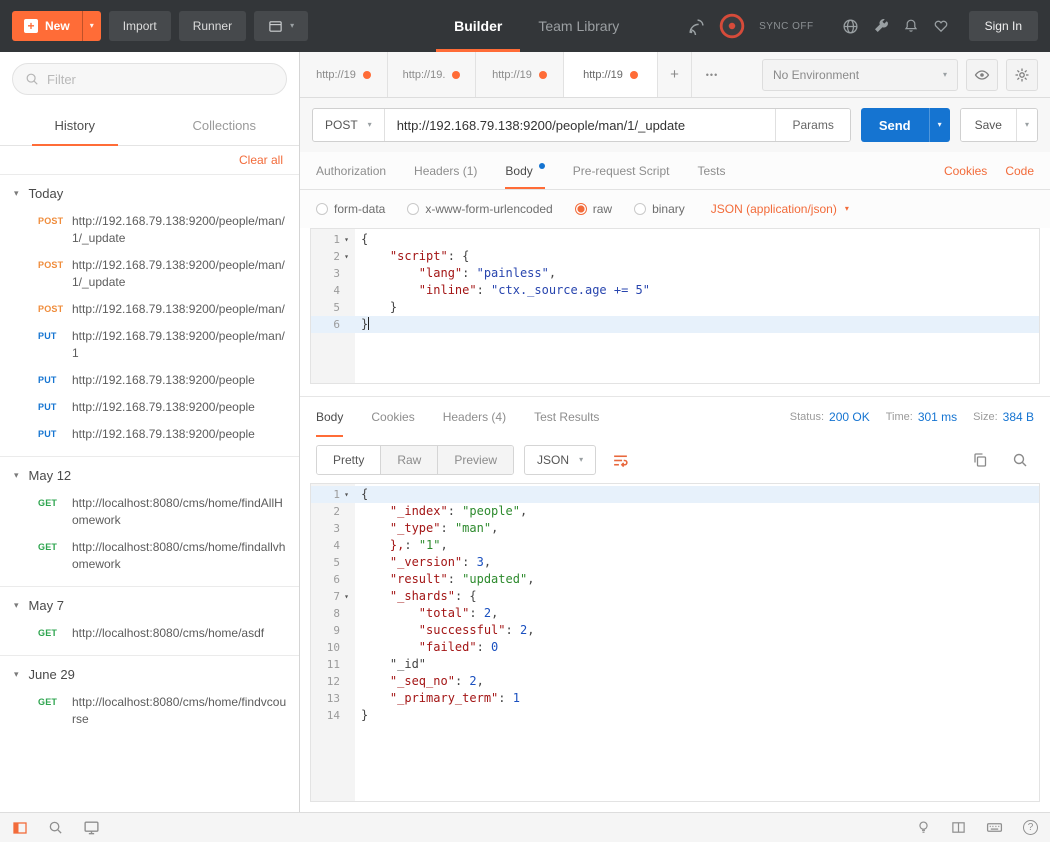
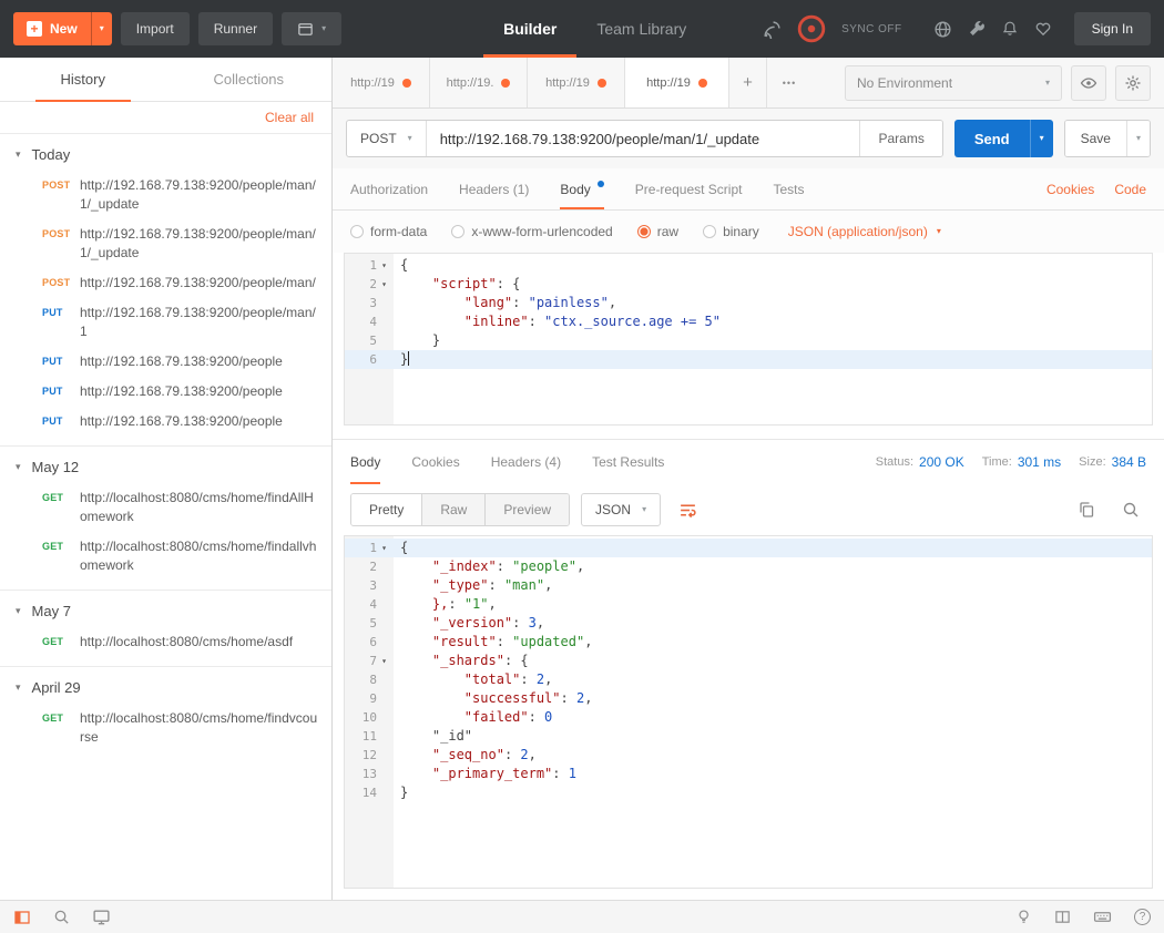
  +
  New
  ▾
  Import
  Runner
  ▾
  Builder
  Team Library
  SYNC OFF
  Sign In
- Filter
  History
  Collections
  Clear all
  ▾
  Today
  POST
  http://192.168.79.138:9200/people/man/1/_update
  POST
  http://192.168.79.138:9200/people/man/1/_update
  POST
  http://192.168.79.138:9200/people/man/
  PUT
  http://192.168.79.138:9200/people/man/1
  PUT
  http://192.168.79.138:9200/people
  PUT
  http://192.168.79.138:9200/people
  PUT
  http://192.168.79.138:9200/people
  ▾
  May 12
  GET
  http://localhost:8080/cms/home/findAllHomework
  GET
  http://localhost:8080/cms/home/findallvhomework
  ▾
  May 7
  GET
  http://localhost:8080/cms/home/asdf
  ▾
- June 29
+ April 29
  GET
  http://localhost:8080/cms/home/findvcourse
  http://19
  http://19.
  http://19
  http://19
  +
  •••
  No Environment
  ▾
  POST
  ▾
  http://192.168.79.138:9200/people/man/1/_update
  Params
  Send
  ▾
  Save
  ▾
  Authorization
  Headers (1)
  Body
  Pre-request Script
  Tests
  Cookies
  Code
  form-data
  x-www-form-urlencoded
  raw
  binary
  JSON (application/json)
  ▾
  1
  ▾
  {
  2
  ▾
  "script": {
  3
  "lang": "painless",
  4
  "inline": "ctx._source.age += 5"
  5
  }
  6
  }
  Body
  Cookies
  Headers (4)
  Test Results
  Status:
  200 OK
  Time:
  301 ms
  Size:
  384 B
  Pretty
  Raw
  Preview
  JSON
  ▾
  1
  ▾
  {
  2
  "_index": "people",
  3
  "_type": "man",
  4
  },: "1",
  5
  "_version": 3,
  6
  "result": "updated",
  7
  ▾
  "_shards": {
  8
  "total": 2,
  9
  "successful": 2,
  10
  "failed": 0
  11
  "_id"
  12
  "_seq_no": 2,
  13
  "_primary_term": 1
  14
  }
  ?
